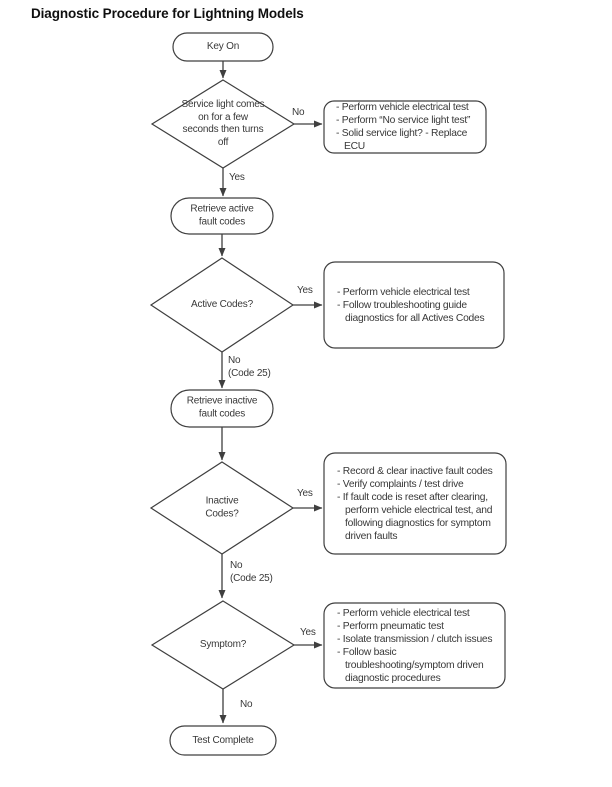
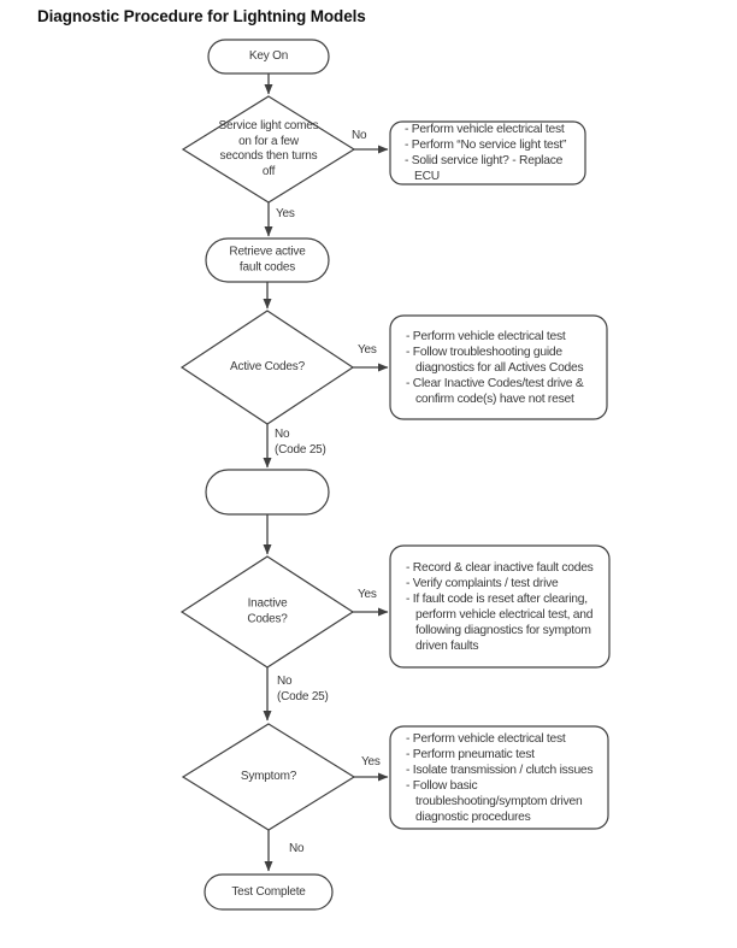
  Diagnostic Procedure for Lightning Models
  Key On
  Service light comes on for a few seconds then turns off
  Retrieve active fault codes
  Active Codes?
- Retrieve inactive fault codes
  Inactive Codes?
  Symptom?
  Test Complete
  No
  Yes
  Yes
  No
  (Code 25)
  Yes
  No
  (Code 25)
  Yes
  No
  - Perform vehicle electrical test
  - Perform “No service light test”
  - Solid service light? - Replace ECU
  - Perform vehicle electrical test
  - Follow troubleshooting guide diagnostics for all Actives Codes
+ - Clear Inactive Codes/test drive & confirm code(s) have not reset
  - Record & clear inactive fault codes
  - Verify complaints / test drive
  - If fault code is reset after clearing, perform vehicle electrical test, and following diagnostics for symptom driven faults
  - Perform vehicle electrical test
  - Perform pneumatic test
  - Isolate transmission / clutch issues
  - Follow basic troubleshooting/symptom driven diagnostic procedures
